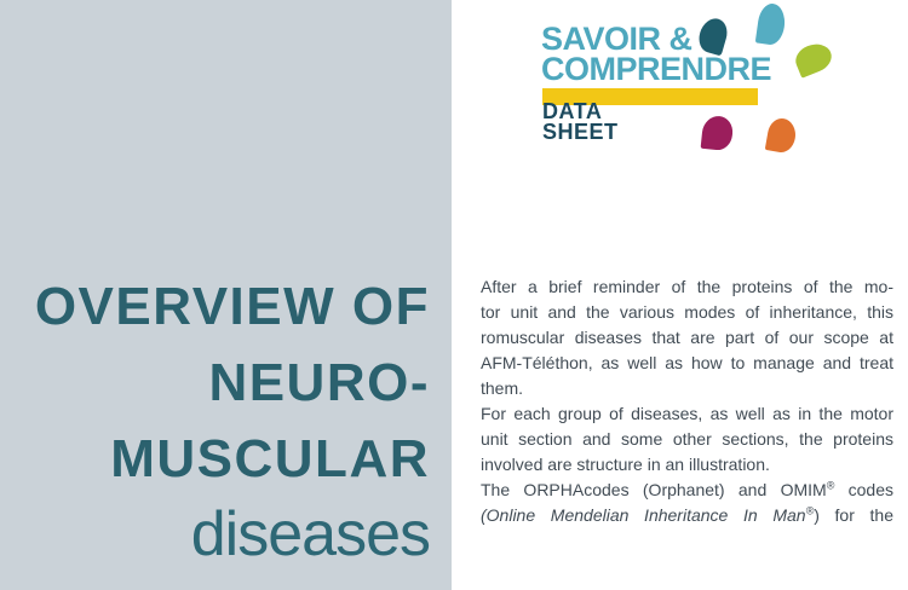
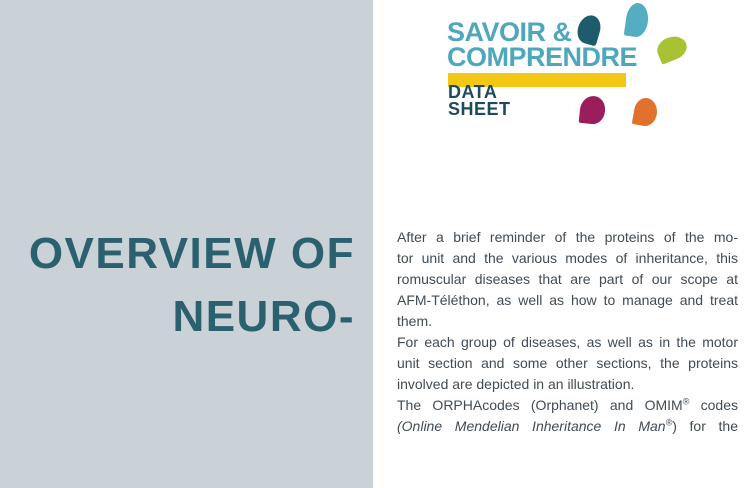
  OVERVIEW OF
  NEURO-
- MUSCULAR
- diseases
  SAVOIR &
  COMPRENDRE
  DATA
  SHEET
  After a brief reminder of the proteins of the mo-
  tor unit and the various modes of inheritance, this
  romuscular diseases that are part of our scope at
  AFM-Téléthon, as well as how to manage and treat
  them.
  For each group of diseases, as well as in the motor
  unit section and some other sections, the proteins
- involved are structure in an illustration.
+ involved are depicted in an illustration.
  The ORPHAcodes (Orphanet) and OMIM® codes
  (Online Mendelian Inheritance In Man®) for the
